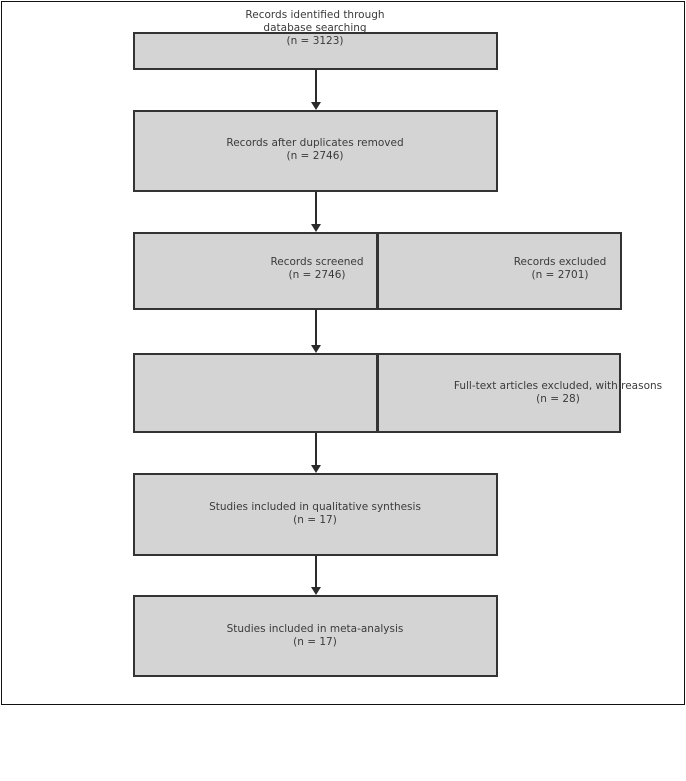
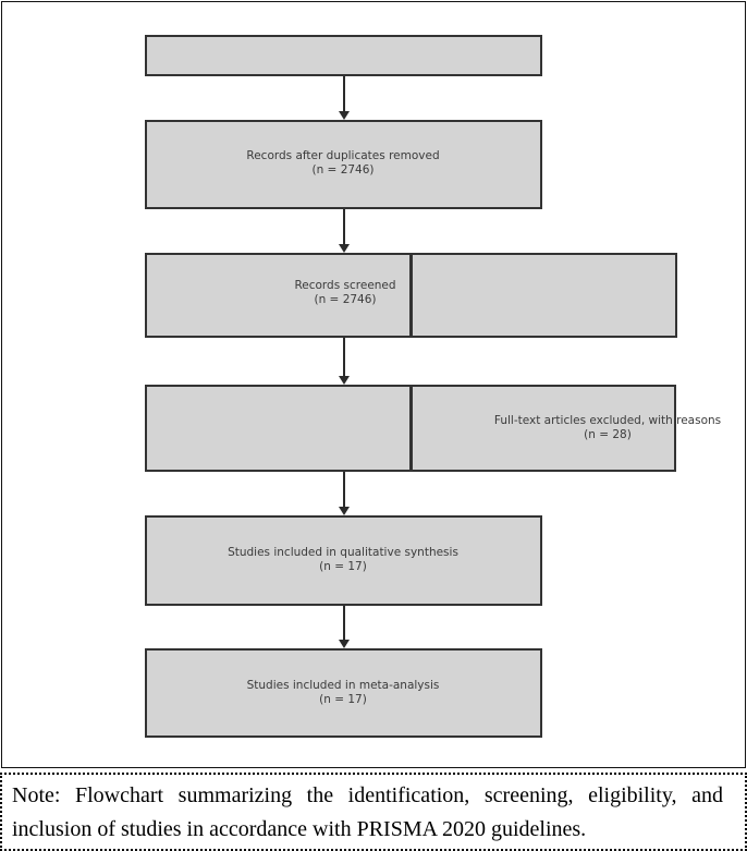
- Records identified through
- database searching
- (n = 3123)
  Records after duplicates removed
  (n = 2746)
  Records screened
  (n = 2746)
- Records excluded
- (n = 2701)
  Full-text articles excluded, with reasons
  (n = 28)
  Studies included in qualitative synthesis
  (n = 17)
  Studies included in meta-analysis
  (n = 17)
+ Note: Flowchart summarizing the identification, screening, eligibility, and
+ inclusion of studies in accordance with PRISMA 2020 guidelines.
